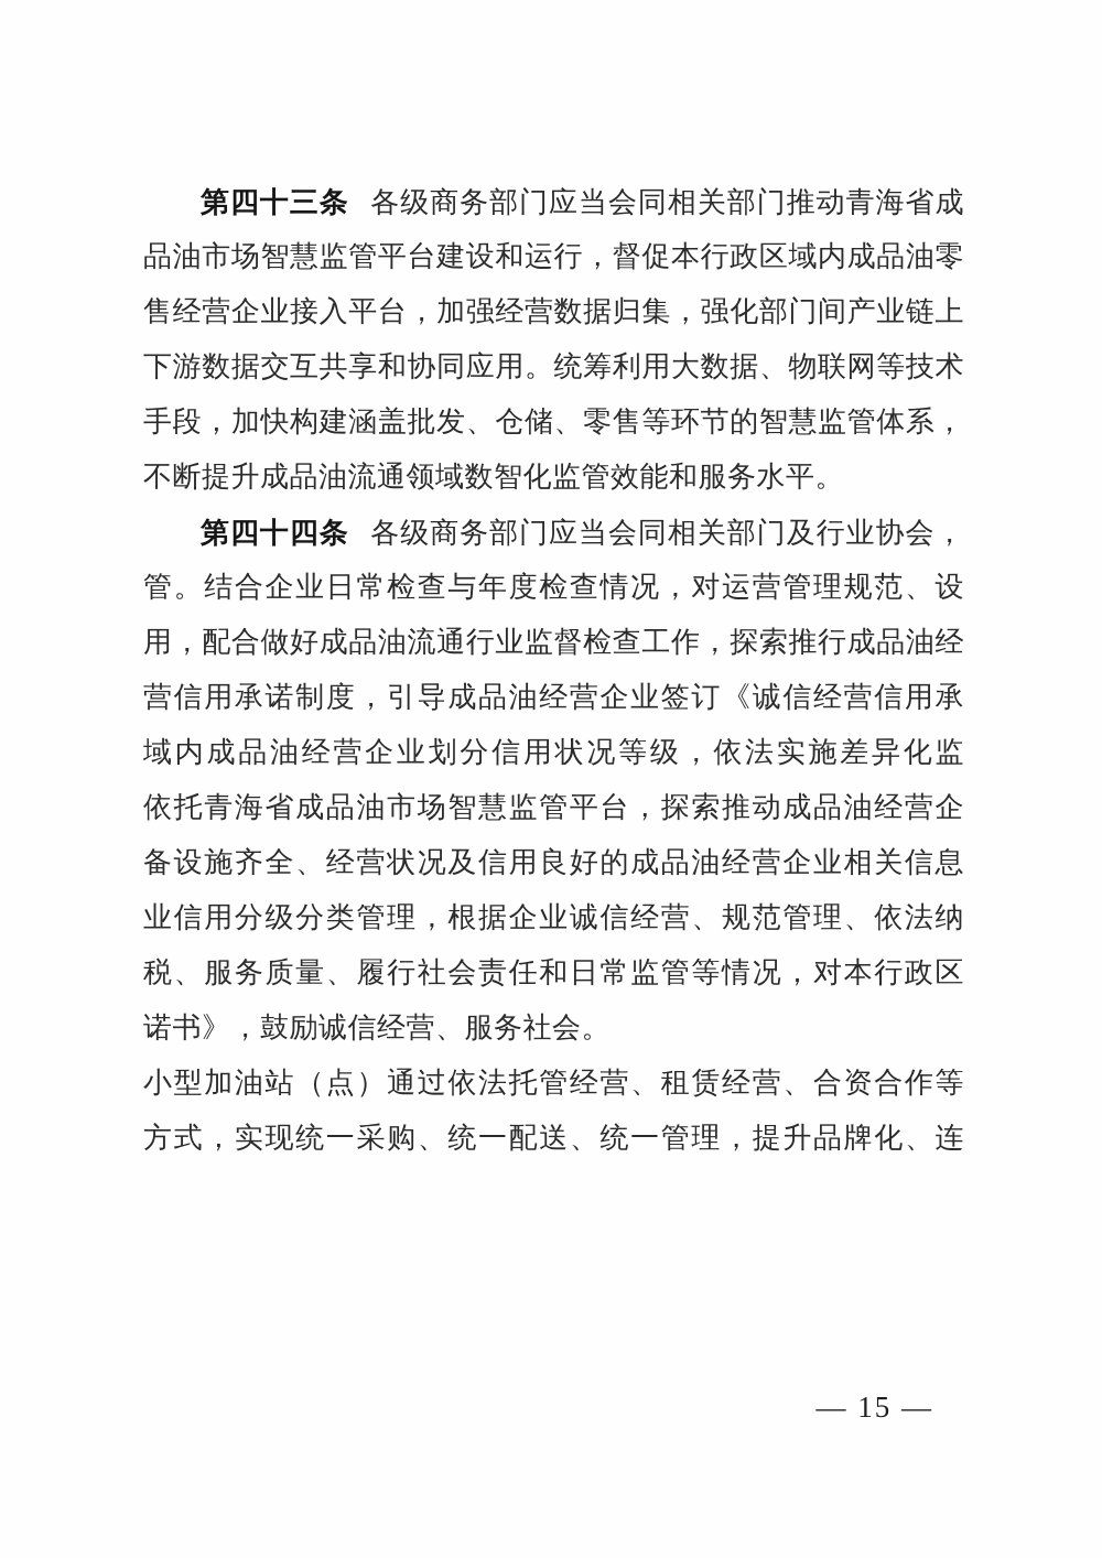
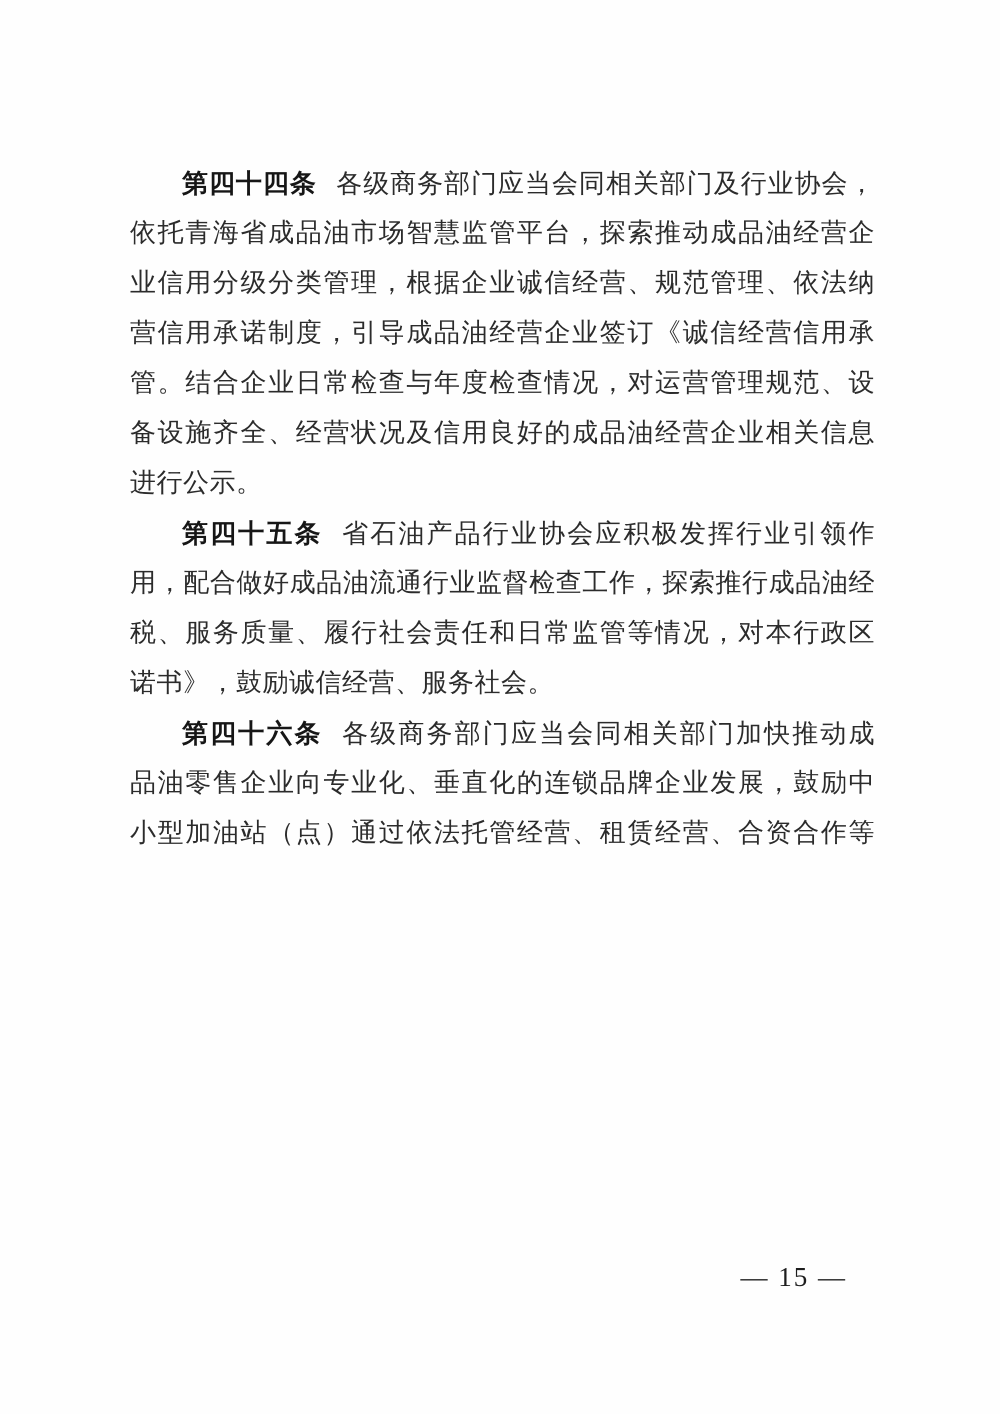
- 第四十三条 各级商务部门应当会同相关部门推动青海省成
- 品油市场智慧监管平台建设和运行，督促本行政区域内成品油零
- 售经营企业接入平台，加强经营数据归集，强化部门间产业链上
- 下游数据交互共享和协同应用。统筹利用大数据、物联网等技术
- 手段，加快构建涵盖批发、仓储、零售等环节的智慧监管体系，
- 不断提升成品油流通领域数智化监管效能和服务水平。
  第四十四条 各级商务部门应当会同相关部门及行业协会，
- 管。结合企业日常检查与年度检查情况，对运营管理规范、设
+ 依托青海省成品油市场智慧监管平台，探索推动成品油经营企
- 用，配合做好成品油流通行业监督检查工作，探索推行成品油经
+ 业信用分级分类管理，根据企业诚信经营、规范管理、依法纳
  营信用承诺制度，引导成品油经营企业签订《诚信经营信用承
- 域内成品油经营企业划分信用状况等级，依法实施差异化监
- 依托青海省成品油市场智慧监管平台，探索推动成品油经营企
+ 管。结合企业日常检查与年度检查情况，对运营管理规范、设
  备设施齐全、经营状况及信用良好的成品油经营企业相关信息
+ 进行公示。
+ 第四十五条 省石油产品行业协会应积极发挥行业引领作
- 业信用分级分类管理，根据企业诚信经营、规范管理、依法纳
+ 用，配合做好成品油流通行业监督检查工作，探索推行成品油经
  税、服务质量、履行社会责任和日常监管等情况，对本行政区
  诺书》，鼓励诚信经营、服务社会。
+ 第四十六条 各级商务部门应当会同相关部门加快推动成
+ 品油零售企业向专业化、垂直化的连锁品牌企业发展，鼓励中
  小型加油站（点）通过依法托管经营、租赁经营、合资合作等
- 方式，实现统一采购、统一配送、统一管理，提升品牌化、连
  — 15 —
